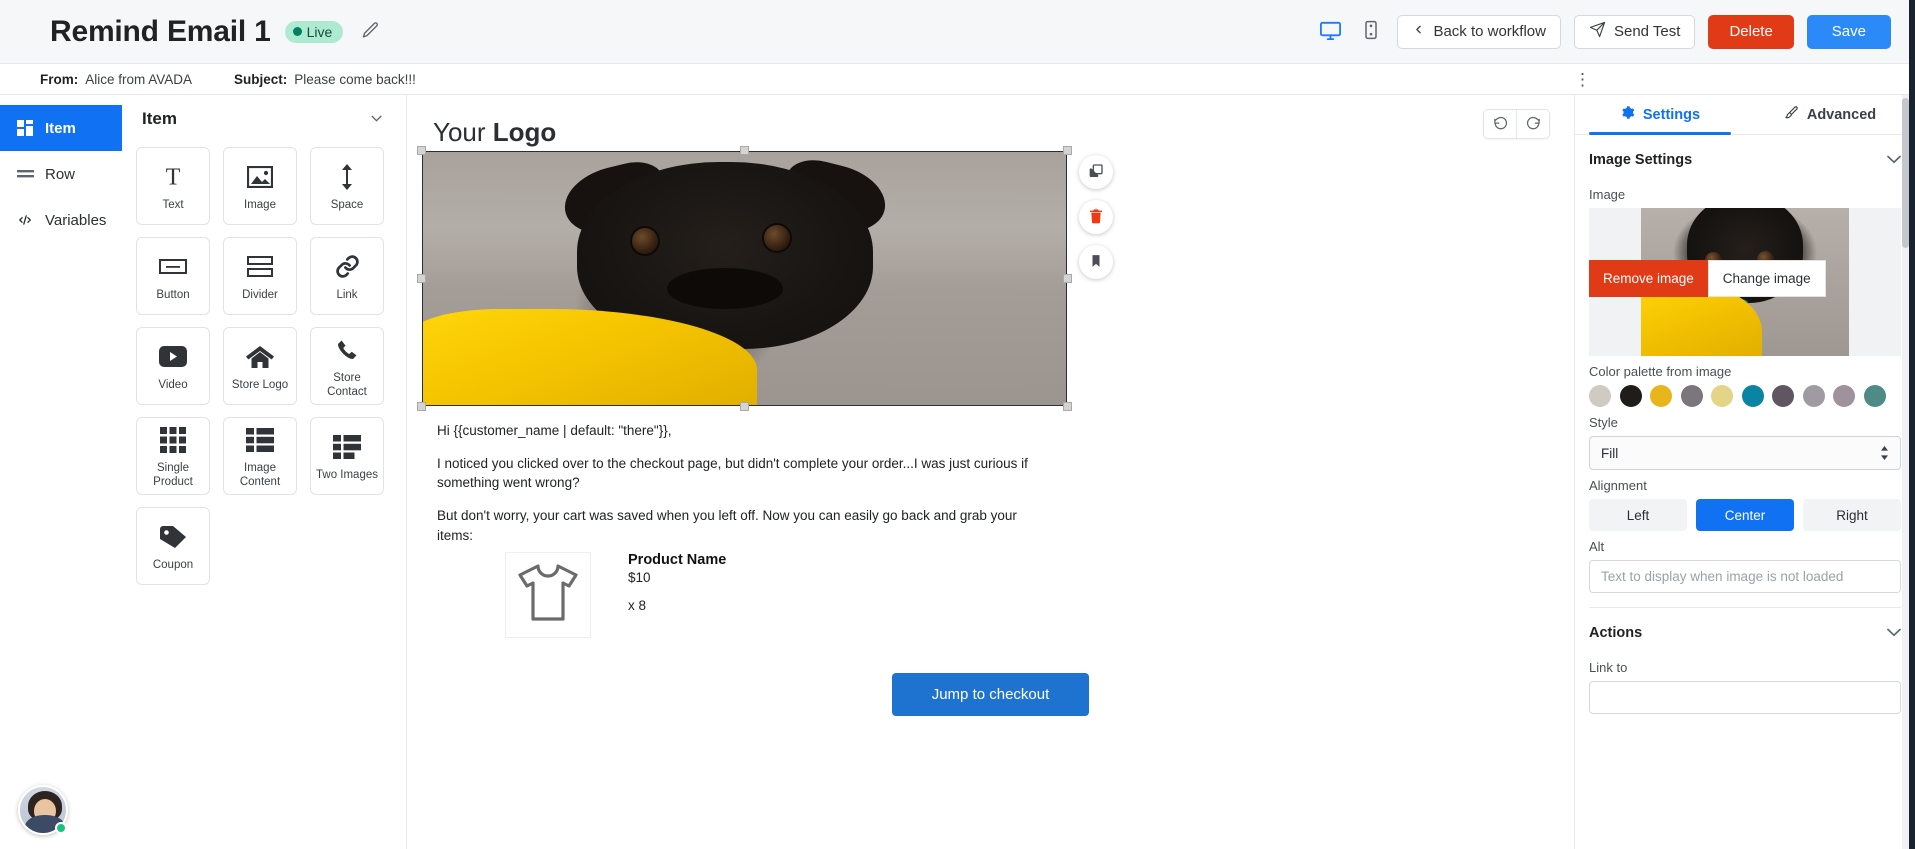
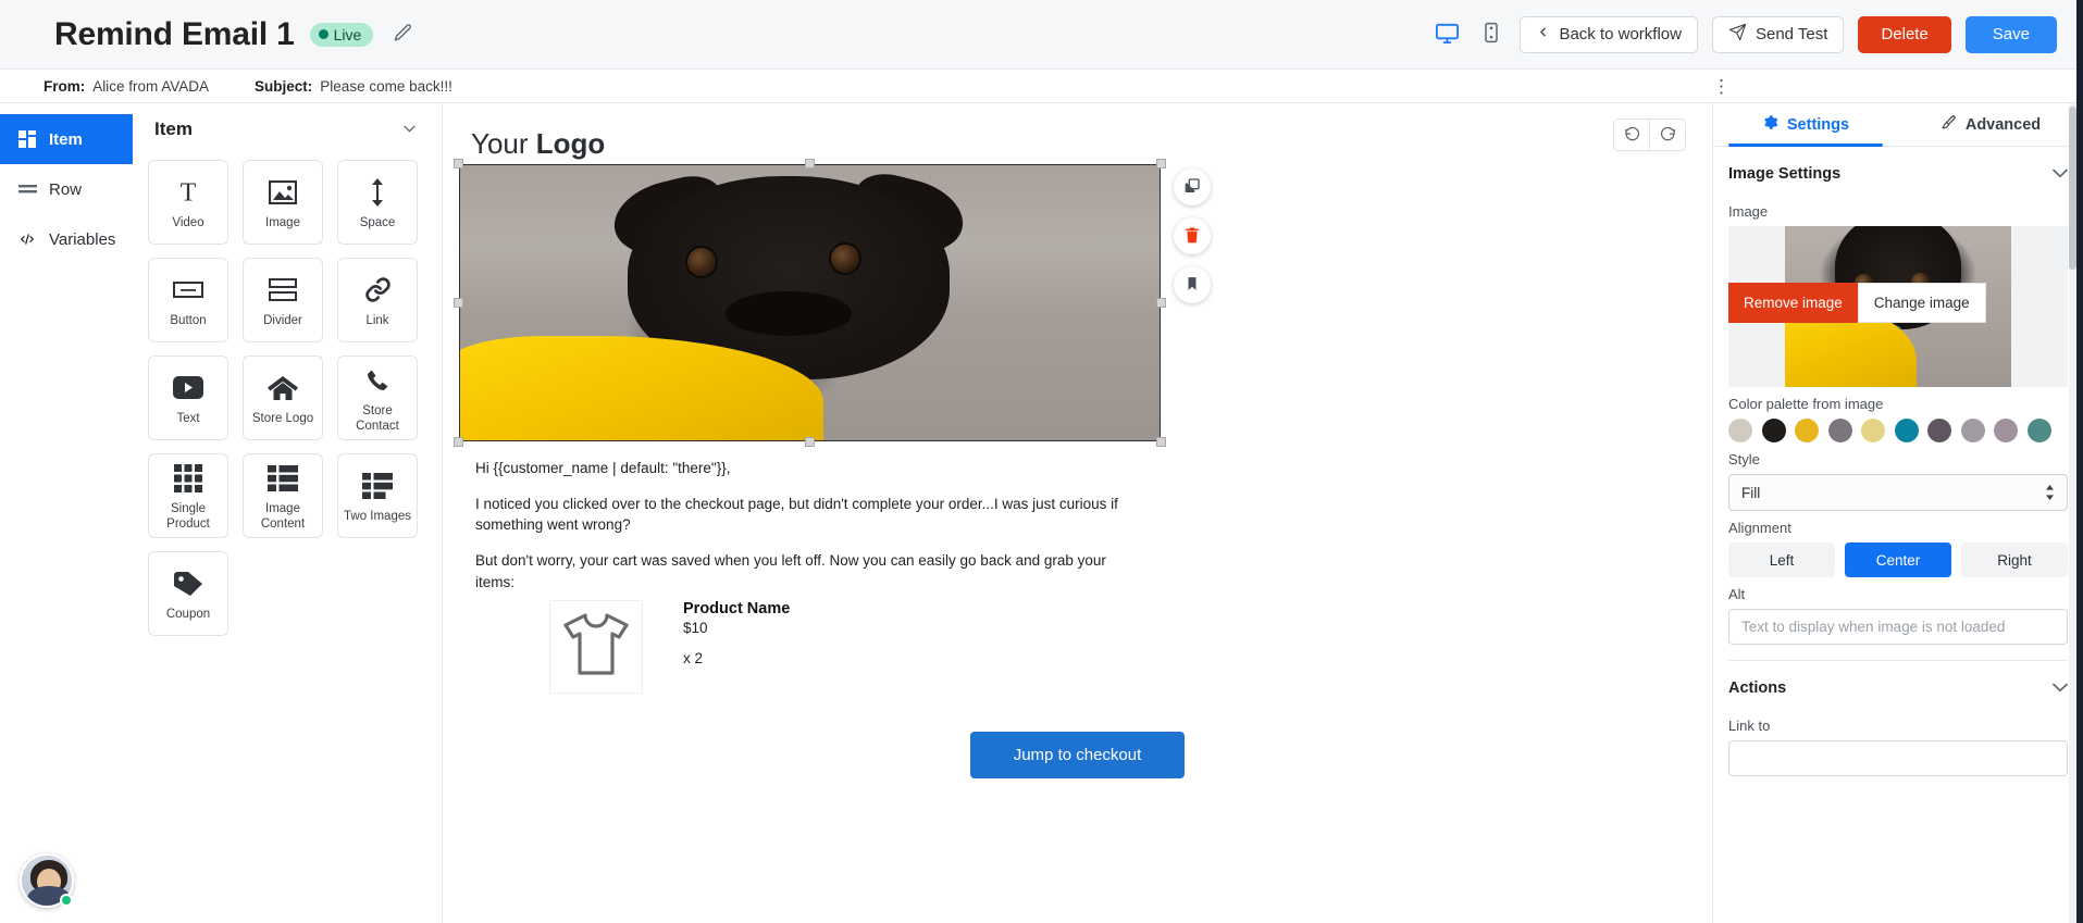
  Remind Email 1
  Live
  Back to workflow
  Send Test
  Delete
  Save
  From:
  Alice from AVADA
  Subject:
  Please come back!!!
  ⋮
  Item
  Row
  Variables
  Item
  T
- Text
+ Video
  Image
  Space
  Button
  Divider
  Link
- Video
+ Text
  Store Logo
  Store Contact
  Single Product
  Image Content
  Two Images
  Coupon
  Your Logo
  Hi {{customer_name | default: "there"}},
  I noticed you clicked over to the checkout page, but didn't complete your order...I was just curious if something went wrong?
  But don't worry, your cart was saved when you left off. Now you can easily go back and grab your items:
  Product Name
  $10
- x 8
+ x 2
  Jump to checkout
  Settings
  Advanced
  Image Settings
  Image
  Remove image
  Change image
  Color palette from image
  Style
  Fill
  Alignment
  Left
  Center
  Right
  Alt
  Text to display when image is not loaded
  Actions
  Link to
